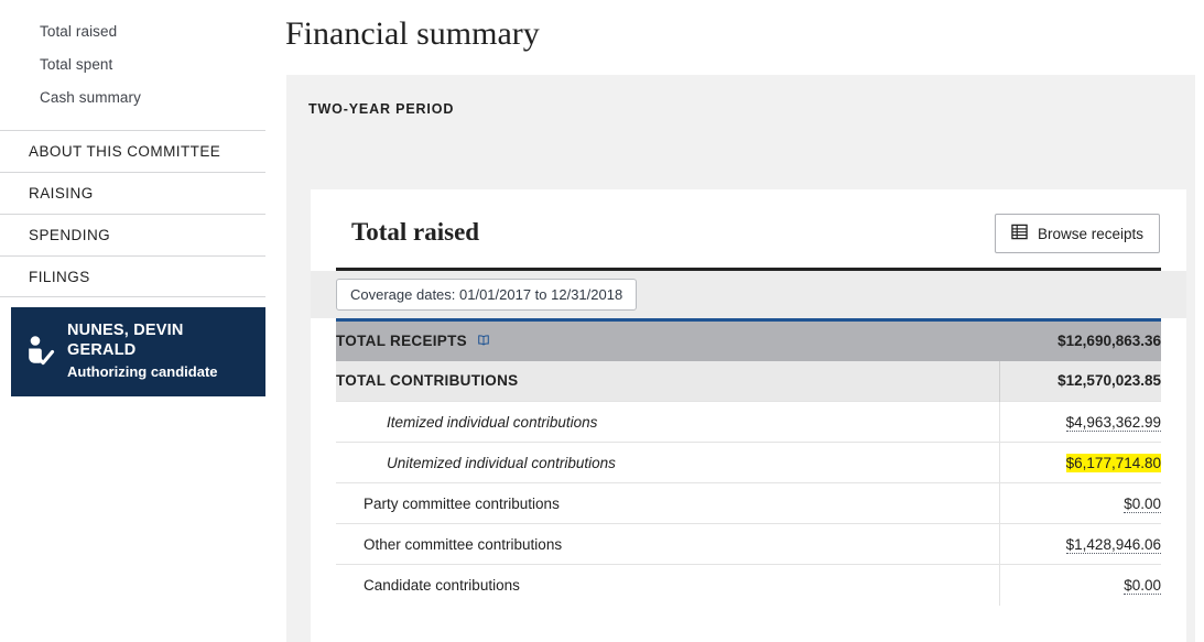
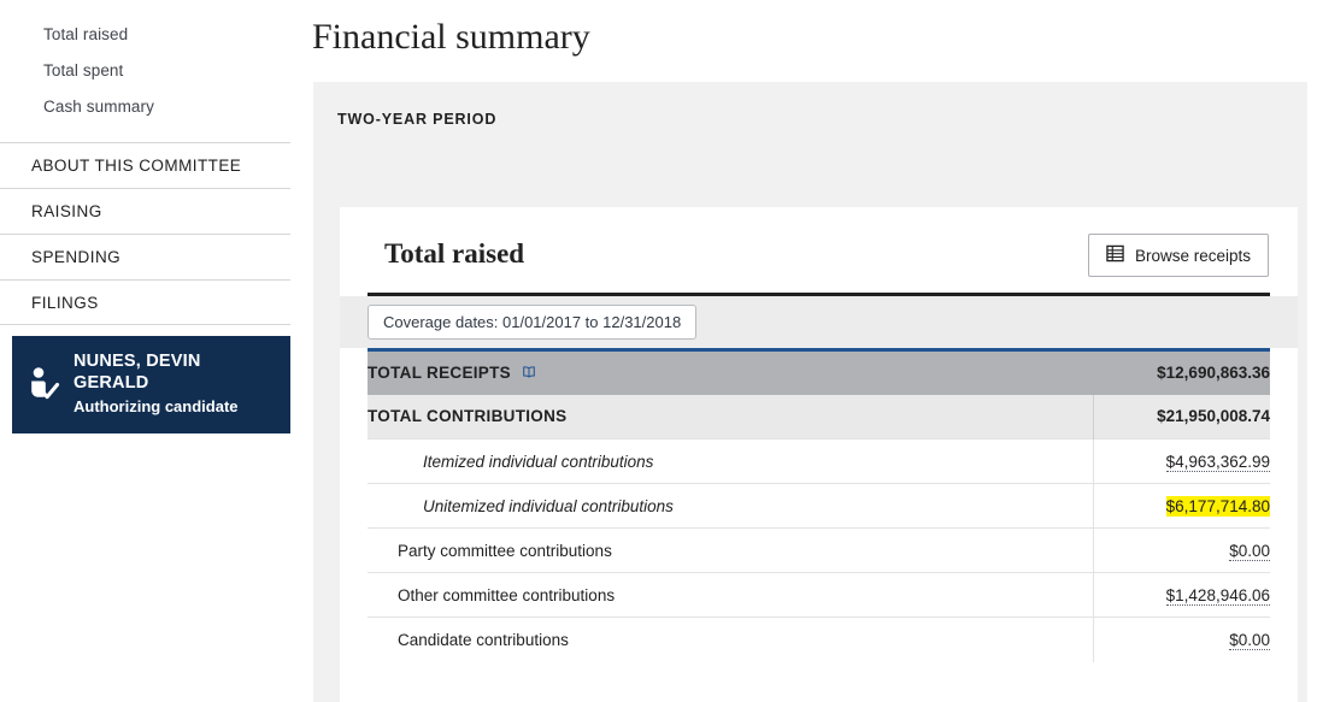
  Total raised
  Total spent
  Cash summary
  ABOUT THIS COMMITTEE
  RAISING
  SPENDING
  FILINGS
  NUNES, DEVIN GERALD
  Authorizing candidate
  Financial summary
  TWO-YEAR PERIOD
  Total raised
  Browse receipts
  Coverage dates: 01/01/2017 to 12/31/2018
  TOTAL RECEIPTS	$12,690,863.36
- TOTAL CONTRIBUTIONS	$12,570,023.85
+ TOTAL CONTRIBUTIONS	$21,950,008.74
  Itemized individual contributions	$4,963,362.99
  Unitemized individual contributions	$6,177,714.80
  Party committee contributions	$0.00
  Other committee contributions	$1,428,946.06
  Candidate contributions	$0.00
